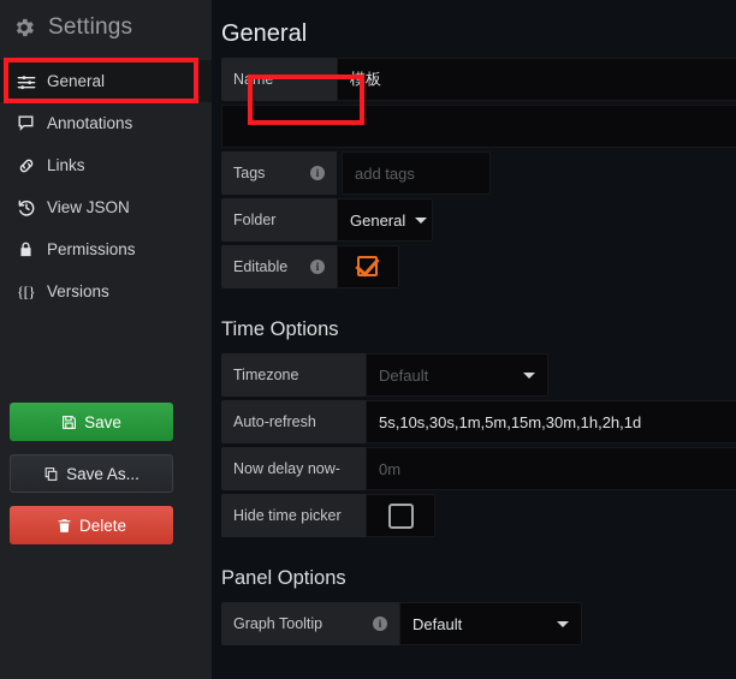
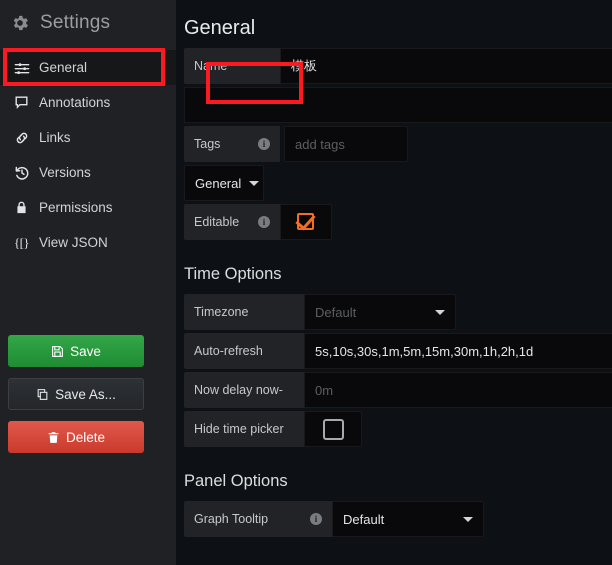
  Settings
  General
  Annotations
  Links
- View JSON
+ Versions
  Permissions
  {[}
- Versions
+ View JSON
  Save
  Save As...
  Delete
  General
  Name
  模板
  Tags
  i
  add tags
- Folder
  General
  Editable
  i
  Time Options
  Timezone
  Default
  Auto-refresh
  5s,10s,30s,1m,5m,15m,30m,1h,2h,1d
  Now delay now-
  0m
  Hide time picker
  Panel Options
  Graph Tooltip
  i
  Default
